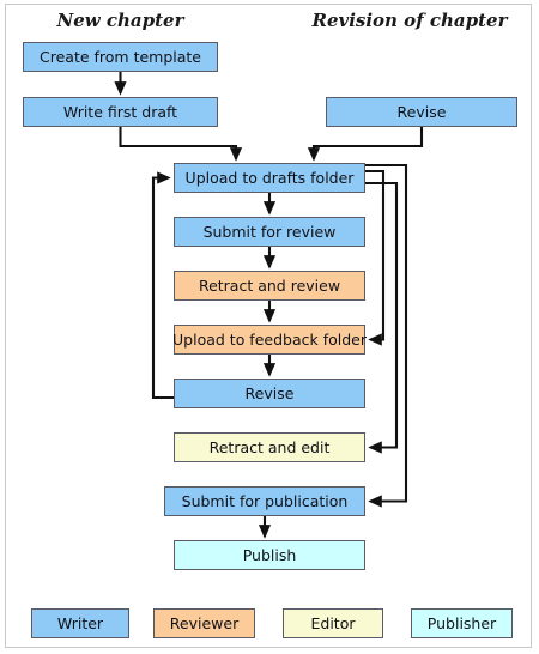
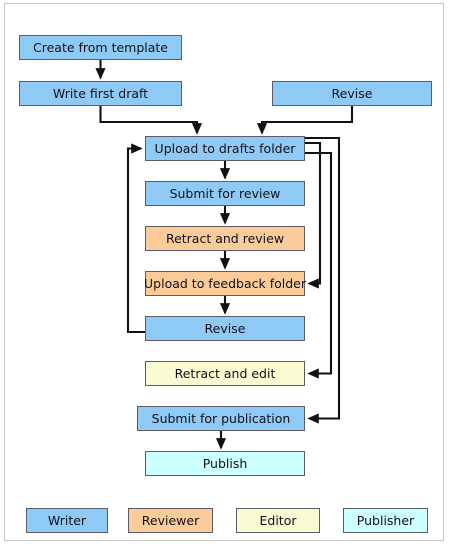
- New chapter
- Revision of chapter
  Create from template
  Write first draft
  Revise
  Upload to drafts folder
  Submit for review
  Retract and review
  Upload to feedback folder
  Revise
  Retract and edit
  Submit for publication
  Publish
  Writer
  Reviewer
  Editor
  Publisher
